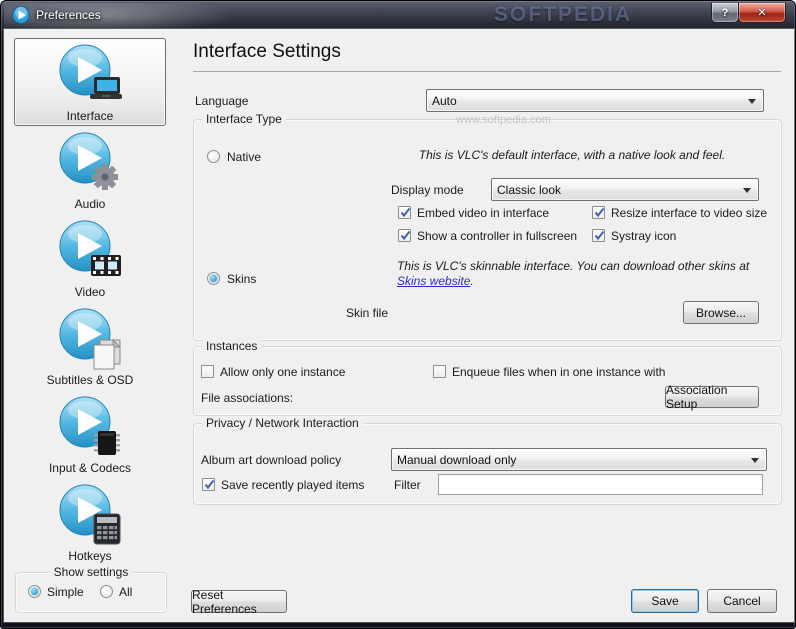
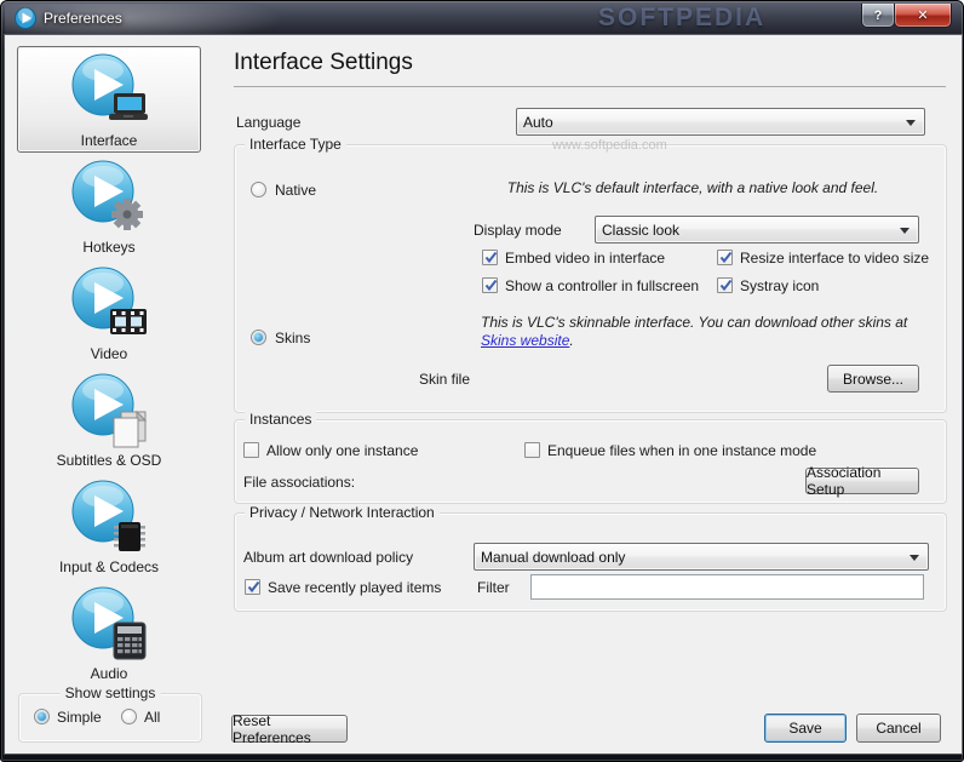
  Preferences
  SOFTPEDIA
  ?
  ✕
  Interface
- Audio
+ Hotkeys
  Video
  Subtitles & OSD
  Input & Codecs
- Hotkeys
+ Audio
  Show settings
  Simple
  All
  Interface Settings
  www.softpedia.com
  Language
  Auto
  Interface Type
  Native
  This is VLC's default interface, with a native look and feel.
  Display mode
  Classic look
  Embed video in interface
  Resize interface to video size
  Show a controller in fullscreen
  Systray icon
  Skins
  This is VLC's skinnable interface. You can download other skins at Skins website.
  Skin file
  Browse...
  Instances
  Allow only one instance
- Enqueue files when in one instance with
+ Enqueue files when in one instance mode
  File associations:
  Association Setup
  Privacy / Network Interaction
  Album art download policy
  Manual download only
  Save recently played items
  Filter
  Reset Preferences
  Save
  Cancel
